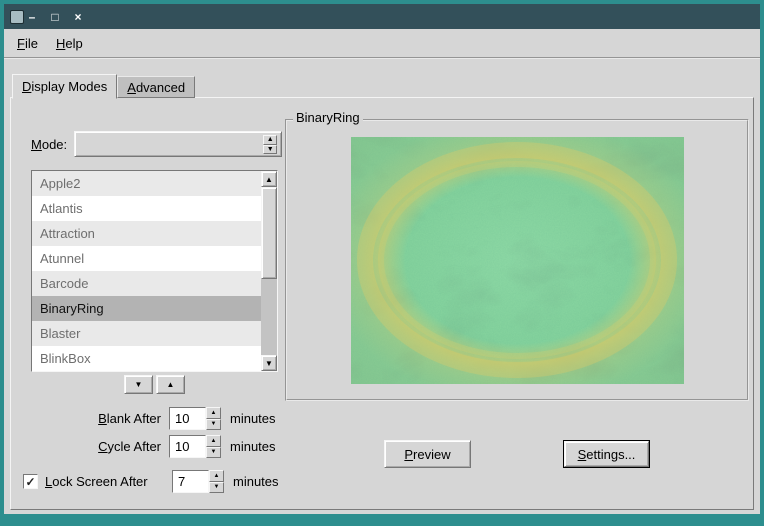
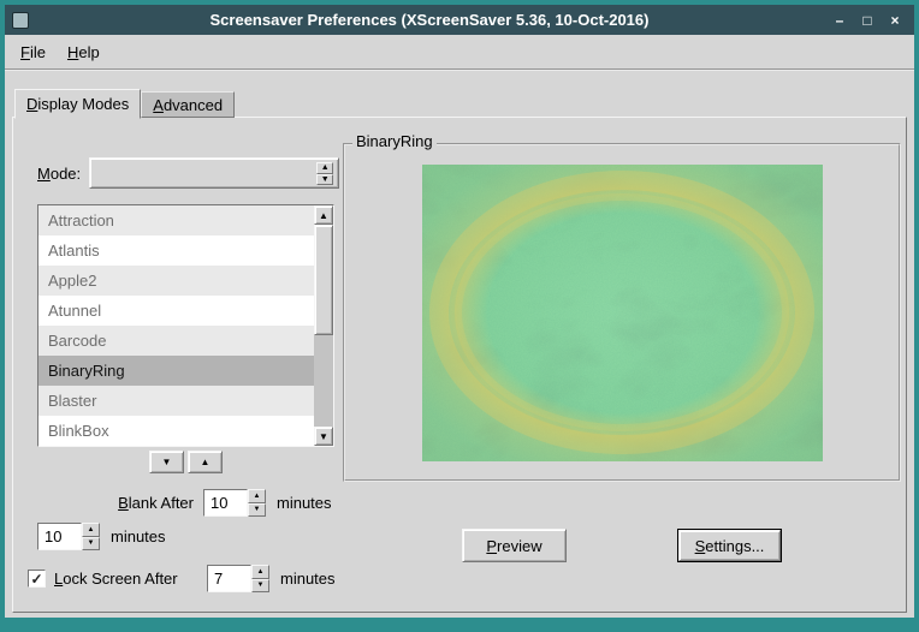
+ Screensaver Preferences (XScreenSaver 5.36, 10-Oct-2016)
  –
  □
  ×
  File
  Help
  Display Modes
  Advanced
  Mode:
- Apple2
+ Attraction
  Atlantis
- Attraction
+ Apple2
  Atunnel
  Barcode
  BinaryRing
  Blaster
  BlinkBox
  ▲
  ▼
  ▼
  ▲
  Blank After
  10
  minutes
- Cycle After
  10
  minutes
  ✓
  Lock Screen After
  7
  minutes
  BinaryRing
  Preview
  Settings...
